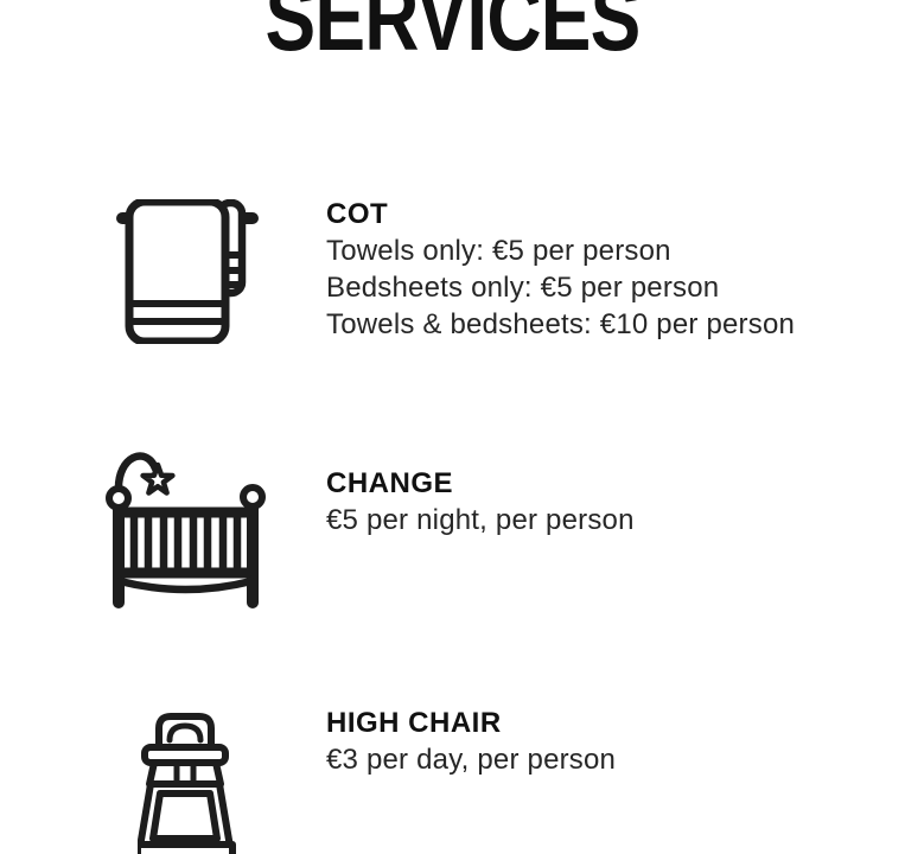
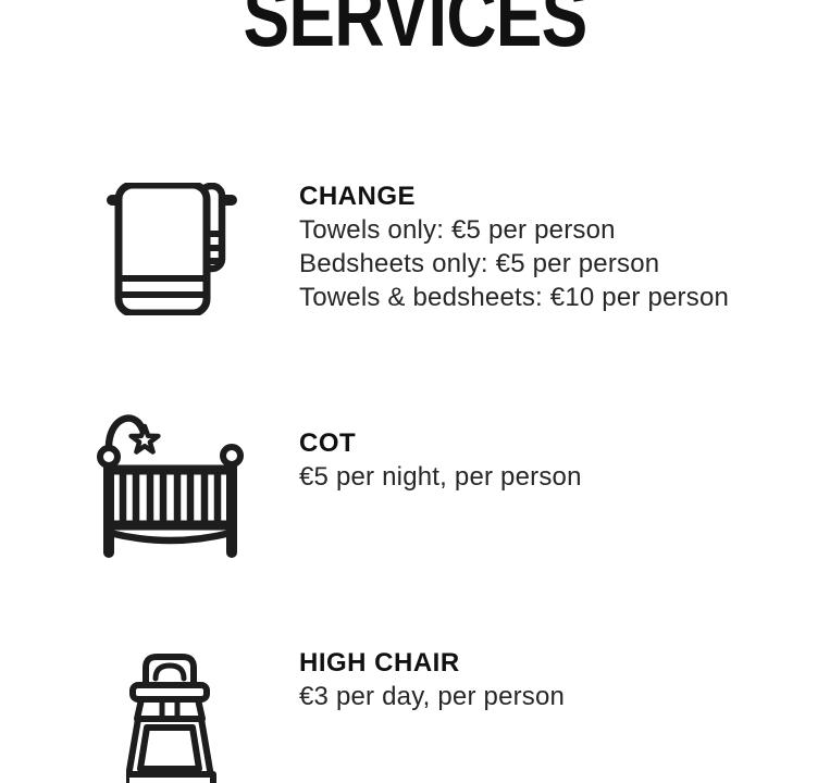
  SERVICES
- COT
+ CHANGE
  Towels only: €5 per person
  Bedsheets only: €5 per person
  Towels & bedsheets: €10 per person
- CHANGE
+ COT
  €5 per night, per person
  HIGH CHAIR
  €3 per day, per person
